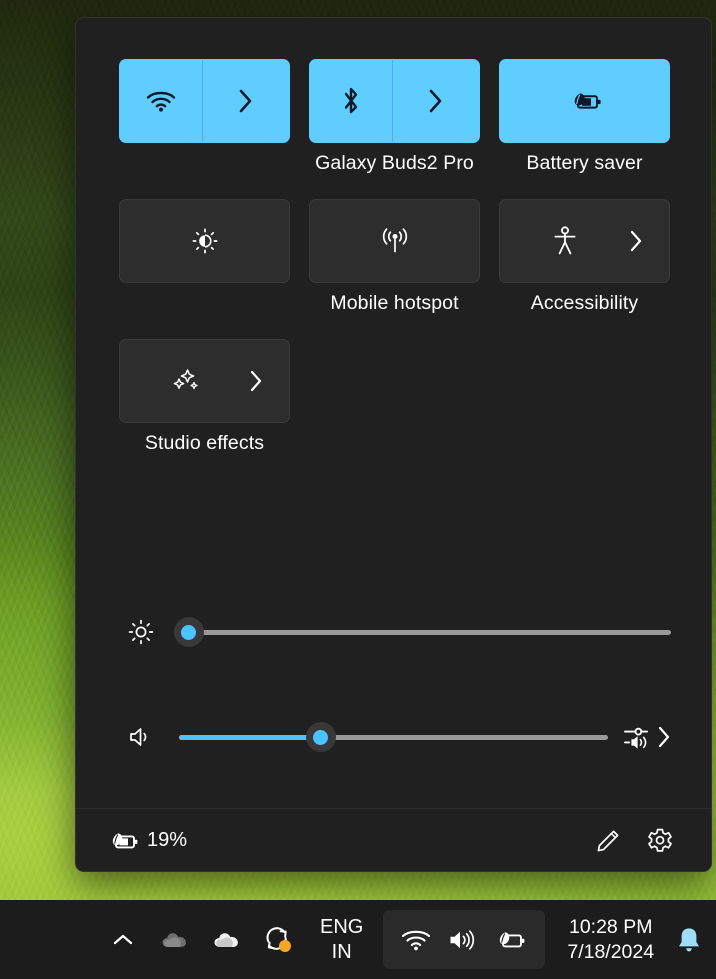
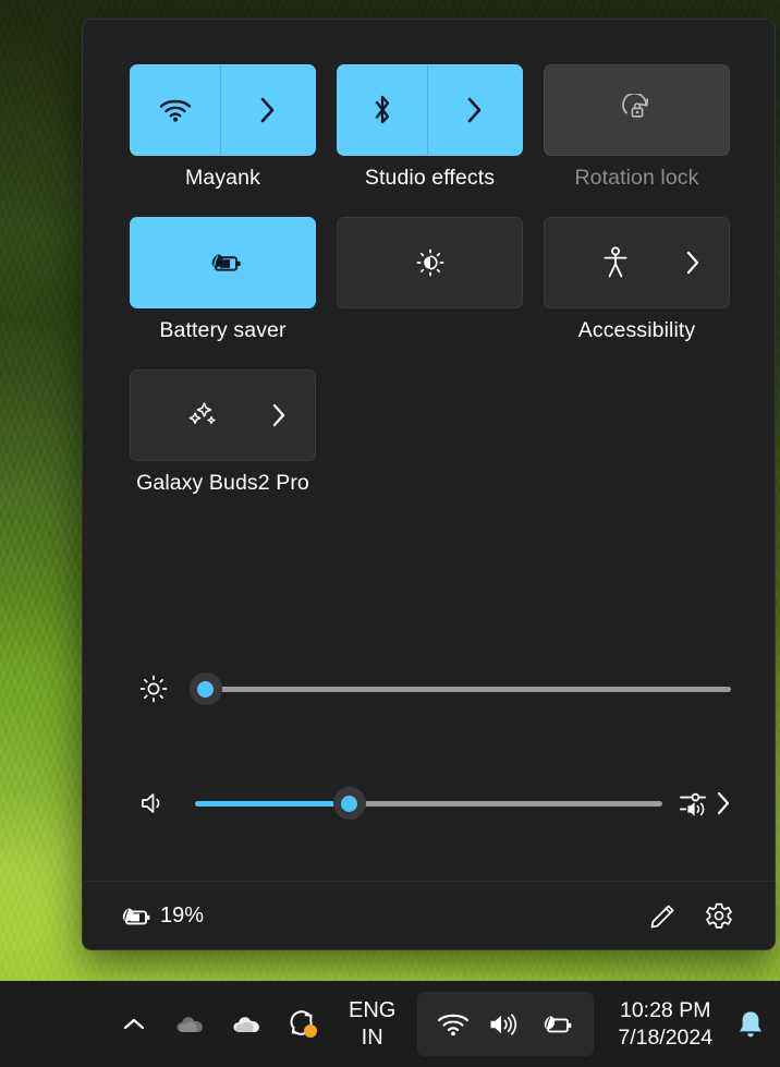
+ Mayank
- Galaxy Buds2 Pro
+ Studio effects
+ Rotation lock
  Battery saver
- Mobile hotspot
  Accessibility
- Studio effects
+ Galaxy Buds2 Pro
  19%
  ENG
  IN
  10:28 PM
  7/18/2024
